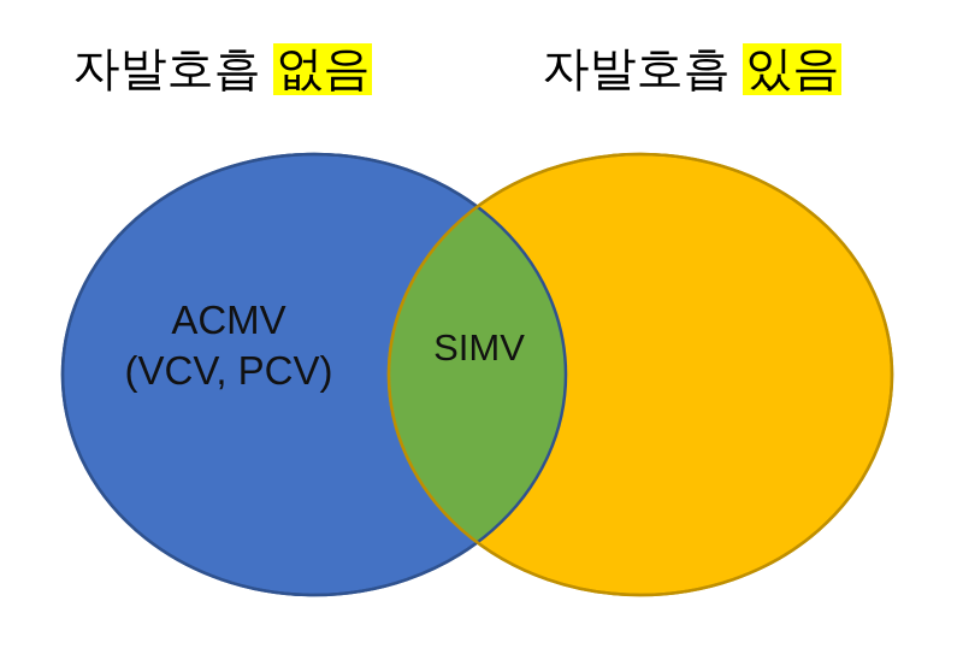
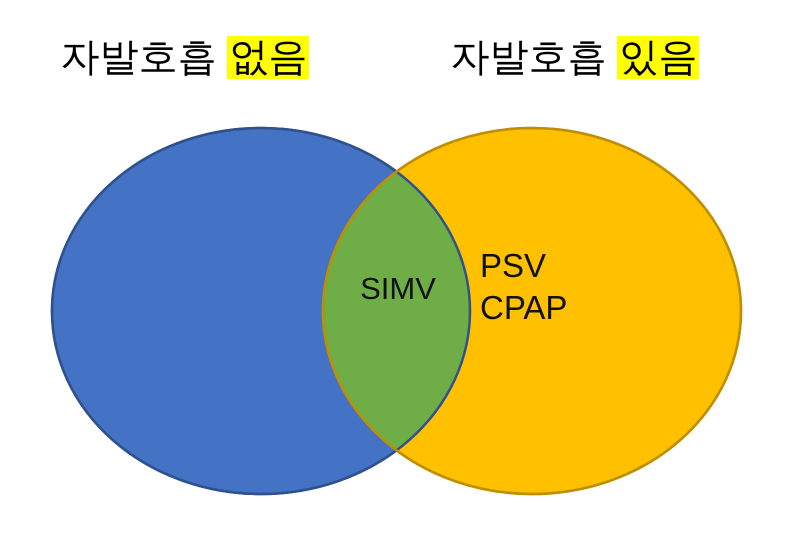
  자발호흡 없음
  자발호흡 있음
- ACMV
- (VCV, PCV)
  SIMV
+ PSV
+ CPAP
